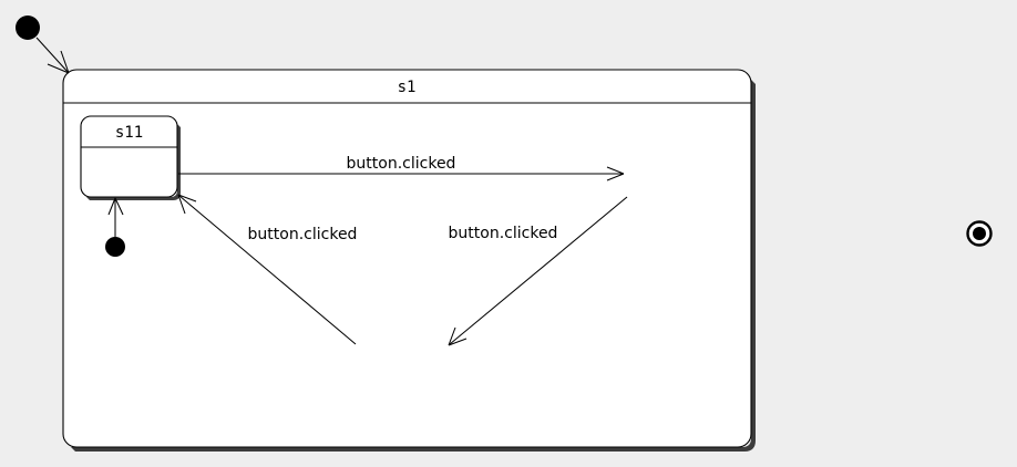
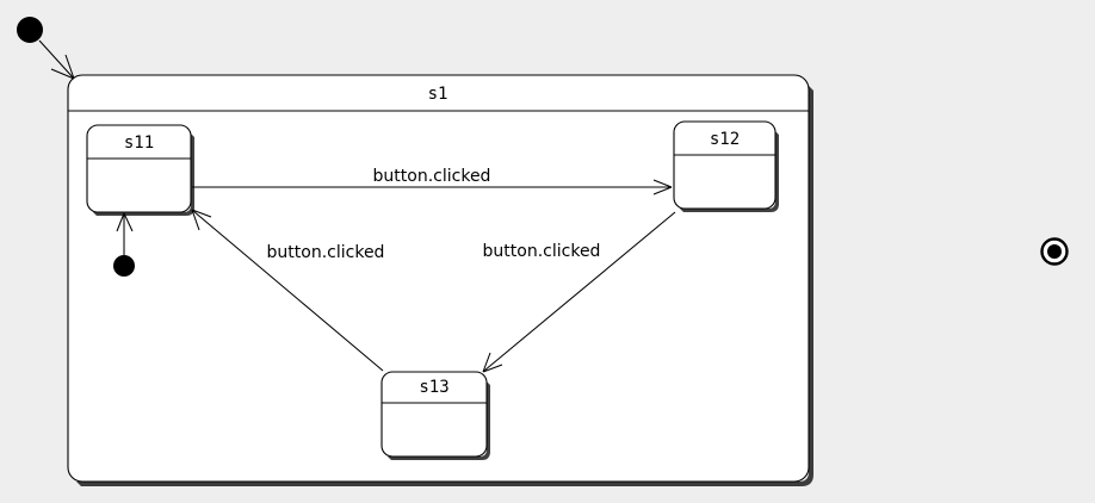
  s1
  s11
+ s12
+ s13
  button.clicked
  button.clicked
  button.clicked
